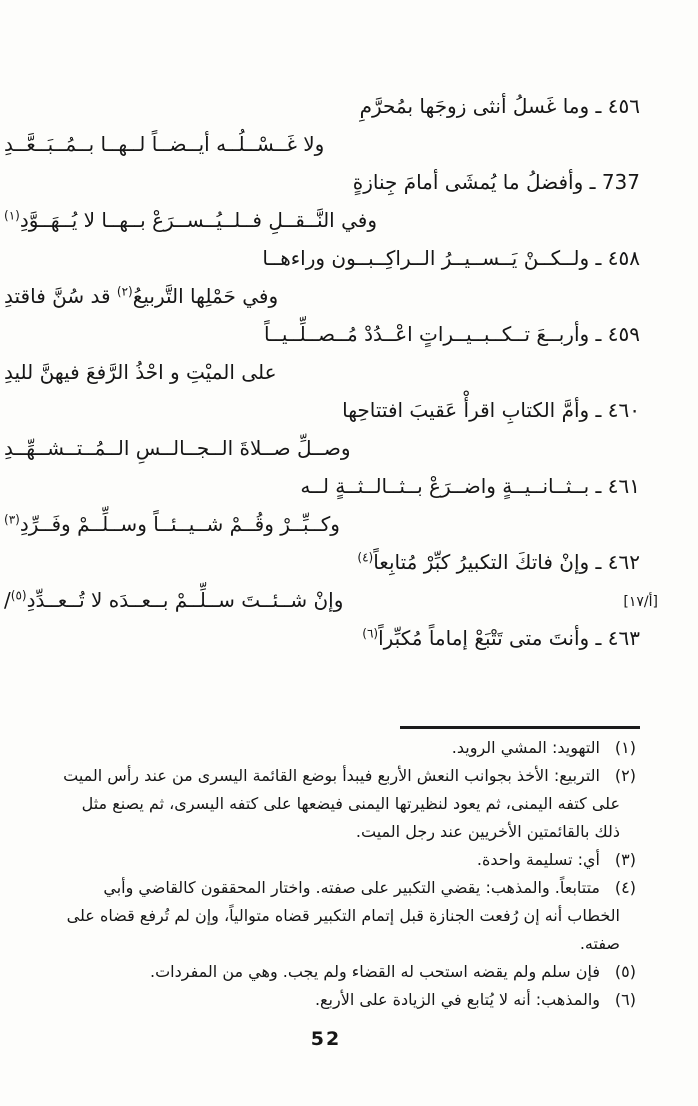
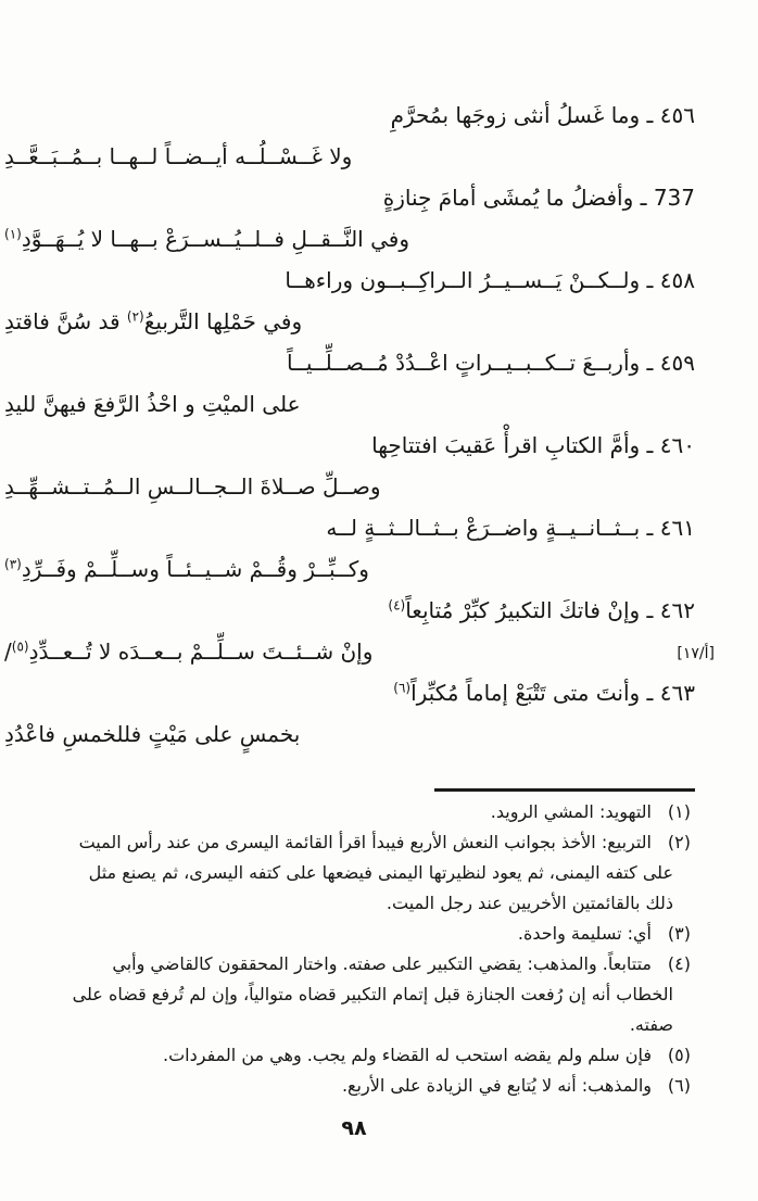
  ٤٥٦ ـ وما غَسلُ أنثى زوجَها بمُحرَّمِ
  ولا غَــسْــلُــه أيــضــاً لــهــا بــمُــبَــعَّــدِ
  737 ـ وأفضلُ ما يُمشَى أمامَ جِنازةٍ
  وفي النَّــقــلِ فــلــيُــســرَعْ بــهــا لا يُــهَــوَّدِ(١)
  ٤٥٨ ـ ولــكــنْ يَــســيــرُ الــراكِــبــون وراءهــا
  وفي حَمْلِها التَّربيعُ(٢) قد سُنَّ فاقتدِ
  ٤٥٩ ـ وأربــعَ تــكــبــيــراتٍ اعْــدُدْ مُــصــلِّــيــاً
  على الميْتِ و احْذُ الرَّفعَ فيهنَّ لليدِ
  ٤٦٠ ـ وأمَّ الكتابِ اقرأْ عَقيبَ افتتاحِها
  وصــلِّ صــلاةَ الــجــالــسِ الــمُــتــشــهِّــدِ
  ٤٦١ ـ بــثــانــيــةٍ واضــرَعْ بــثــالــثــةٍ لــه
  وكــبِّــرْ وقُــمْ شــيــئــاً وســلِّــمْ وفَــرِّدِ(٣)
  ٤٦٢ ـ وإنْ فاتكَ التكبيرُ كبِّرْ مُتابِعاً(٤)
  وإنْ شــئــتَ ســلِّــمْ بــعــدَه لا تُــعــدِّدِ(٥)/
  ٤٦٣ ـ وأنتَ متى تَتْبَعْ إماماً مُكبِّراً(٦)
+ بخمسٍ على مَيْتٍ فللخمسِ فاعْدُدِ
  [أ/١٧]
  (١)التهويد: المشي الرويد.
- (٢)التربيع: الأخذ بجوانب النعش الأربع فيبدأ بوضع القائمة اليسرى من عند رأس الميت
+ (٢)التربيع: الأخذ بجوانب النعش الأربع فيبدأ اقرأ القائمة اليسرى من عند رأس الميت
  على كتفه اليمنى، ثم يعود لنظيرتها اليمنى فيضعها على كتفه اليسرى، ثم يصنع مثل
  ذلك بالقائمتين الأخريين عند رجل الميت.
  (٣)أي: تسليمة واحدة.
  (٤)متتابعاً. والمذهب: يقضي التكبير على صفته. واختار المحققون كالقاضي وأبي
  الخطاب أنه إن رُفعت الجنازة قبل إتمام التكبير قضاه متوالياً، وإن لم تُرفع قضاه على
  صفته.
  (٥)فإن سلم ولم يقضه استحب له القضاء ولم يجب. وهي من المفردات.
  (٦)والمذهب: أنه لا يُتابع في الزيادة على الأربع.
- 52
+ ٩٨
